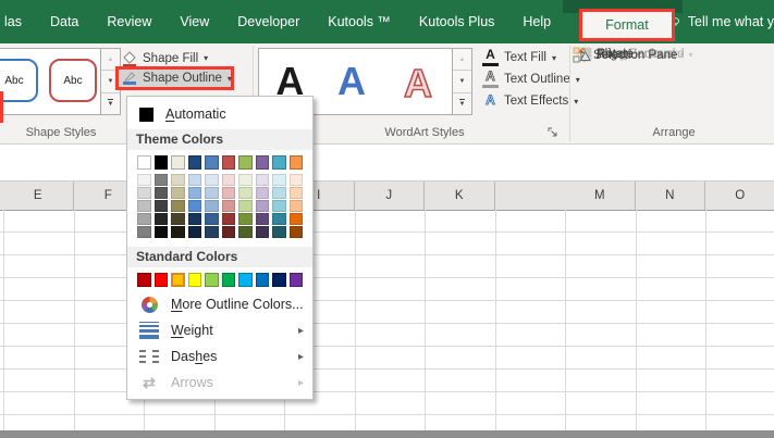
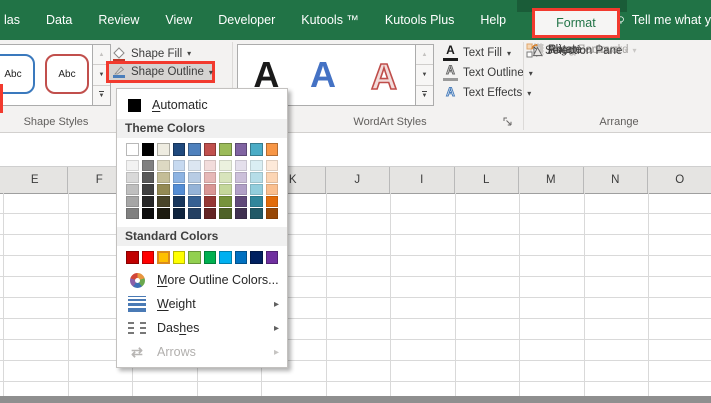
  las
  Data
  Review
  View
  Developer
  Kutools ™
  Kutools Plus
  Help
  Format
  Tell me what y
  Abc
  Abc
  Shape Fill
  ▾
  Shape Outline
  ▾
  A
  A
  A
  A
  Text Fill
  ▾
  A
  Text Outline
  ▾
  A
  Text Effects
  ▾
  Bring Forward
  ▾
  Align
  ▾
  Send Backward
  ▾
  Group
  Selection Pane
  Rotate
  Shape Styles
  WordArt Styles
  Arrange
  E
  F
- I
+ K
  J
- K
+ I
+ L
  M
  N
  O
  Automatic
  Theme Colors
  Standard Colors
  More Outline Colors...
  Weight
  ▸
  Dashes
  ▸
  ⇄
  Arrows
  ▸
